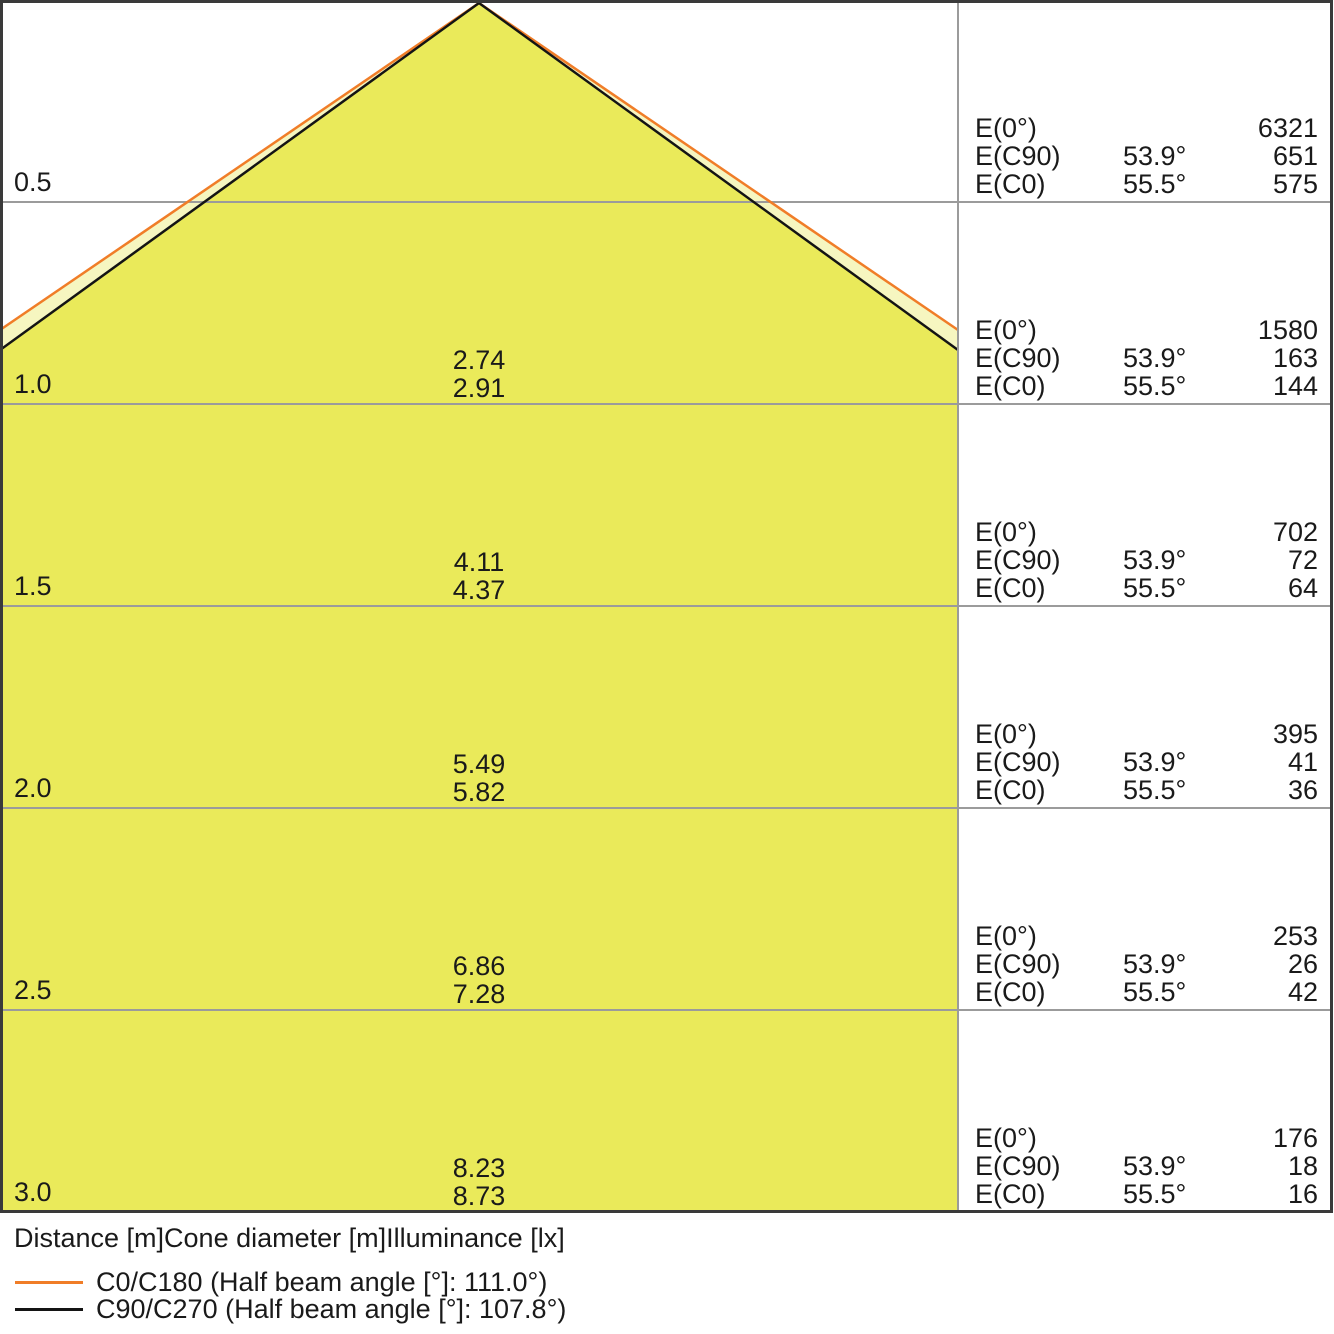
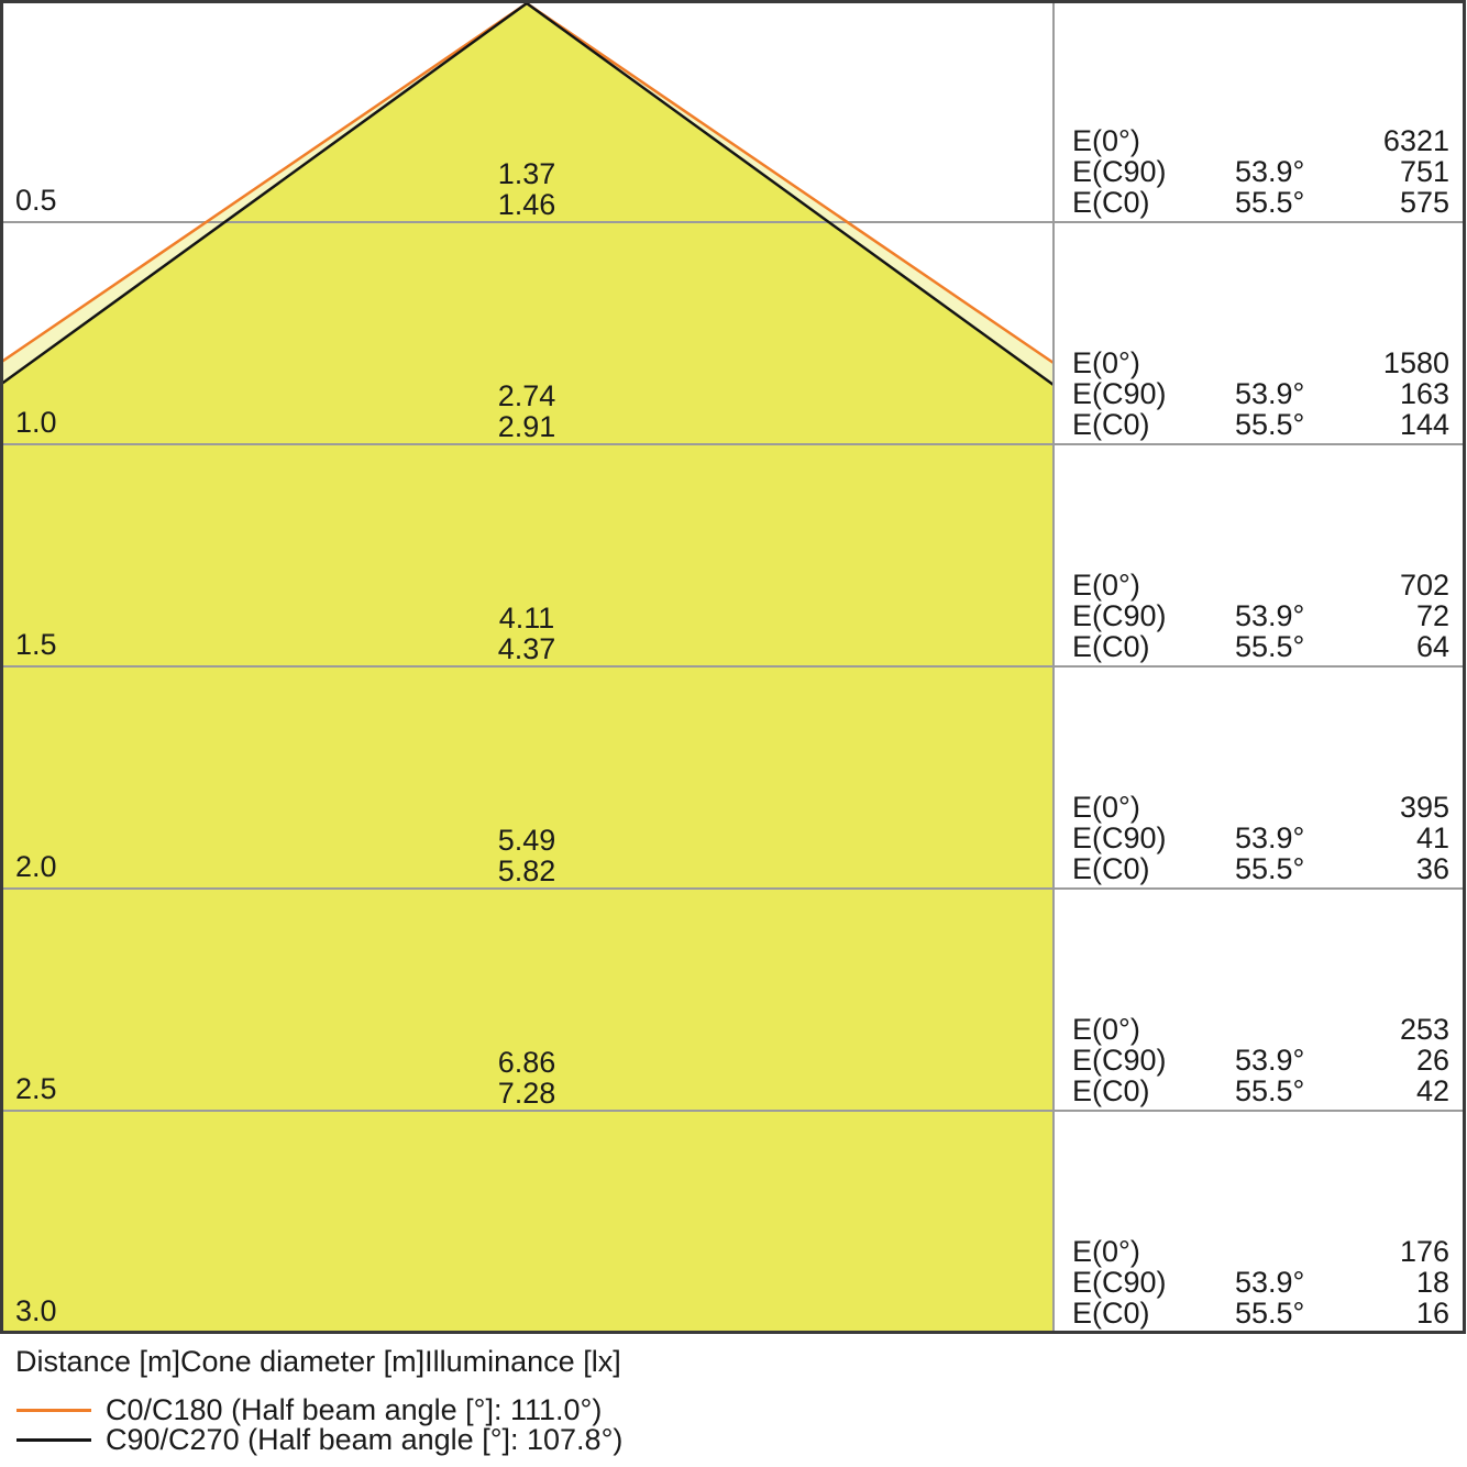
  0.5
  1.0
  1.5
  2.0
  2.5
  3.0
+ 1.37
+ 1.46
  2.74
  2.91
  4.11
  4.37
  5.49
  5.82
  6.86
  7.28
- 8.23
- 8.73
  E(0°)
  6321
  E(C90)
  53.9°
- 651
+ 751
  E(C0)
  55.5°
  575
  E(0°)
  1580
  E(C90)
  53.9°
  163
  E(C0)
  55.5°
  144
  E(0°)
  702
  E(C90)
  53.9°
  72
  E(C0)
  55.5°
  64
  E(0°)
  395
  E(C90)
  53.9°
  41
  E(C0)
  55.5°
  36
  E(0°)
  253
  E(C90)
  53.9°
  26
  E(C0)
  55.5°
  42
  E(0°)
  176
  E(C90)
  53.9°
  18
  E(C0)
  55.5°
  16
  Distance [m]Cone diameter [m]Illuminance [lx]
  C0/C180 (Half beam angle [°]: 111.0°)
  C90/C270 (Half beam angle [°]: 107.8°)
